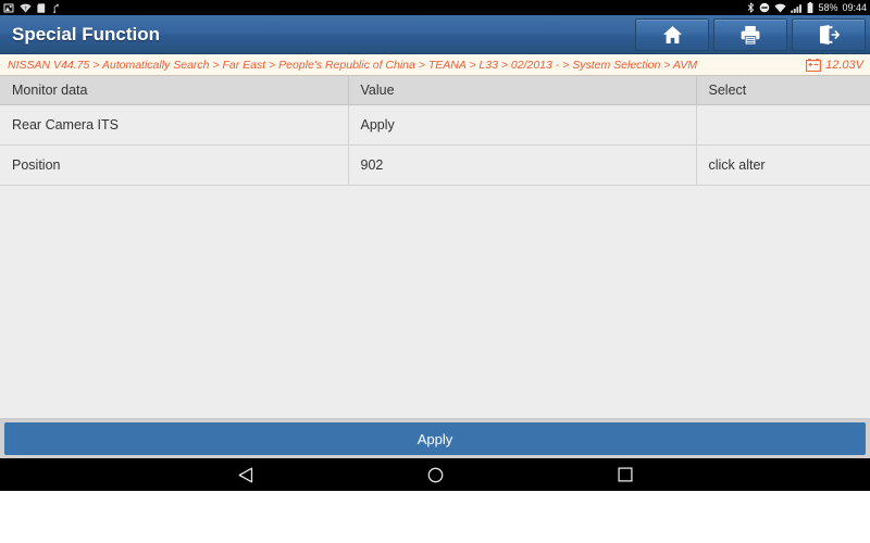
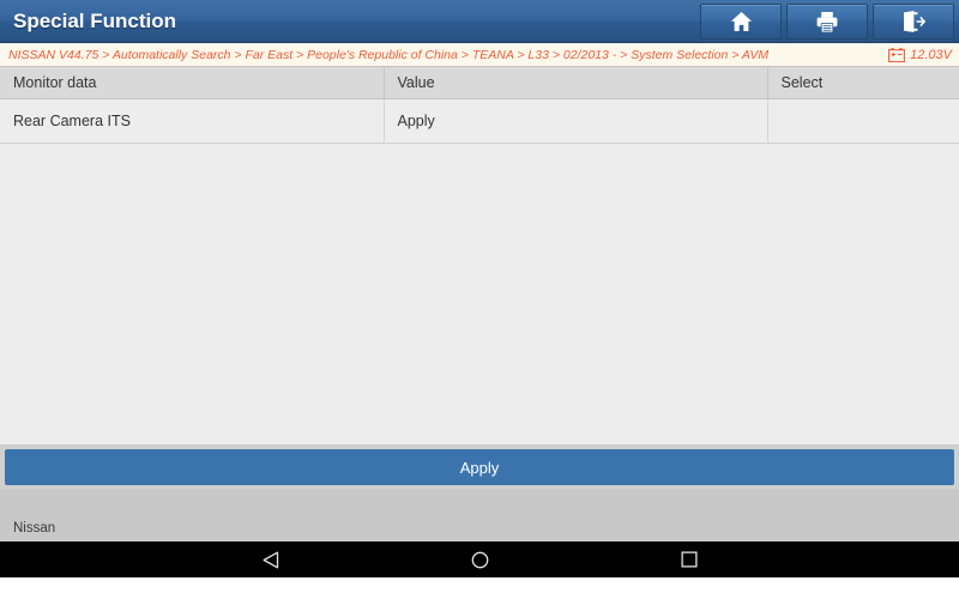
- 58%
- 09:44
  Special Function
  NISSAN V44.75 > Automatically Search > Far East > People's Republic of China > TEANA > L33 > 02/2013 - > System Selection > AVM
  12.03V
  Monitor data	Value	Select
  Rear Camera ITS	Apply
- Position	902	click alter
  Apply
+ Nissan
